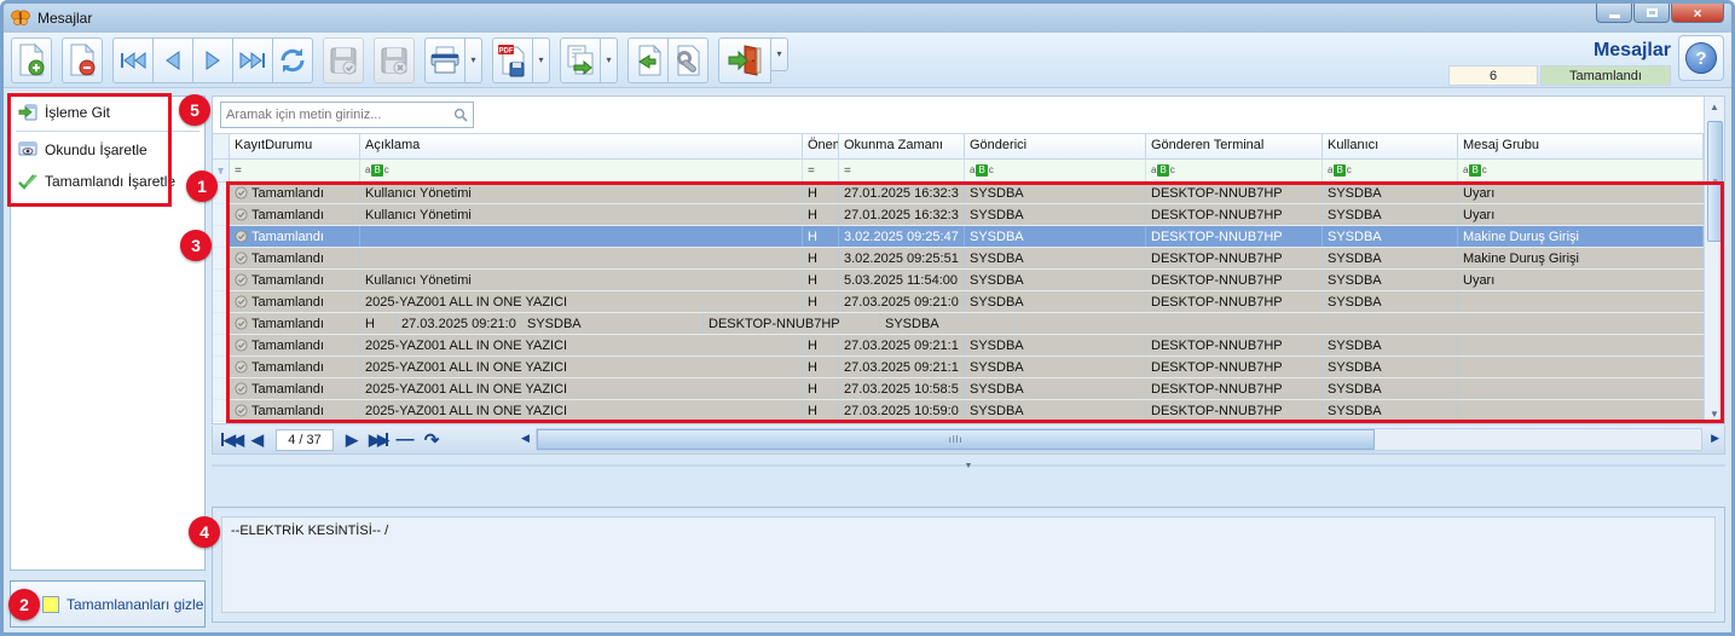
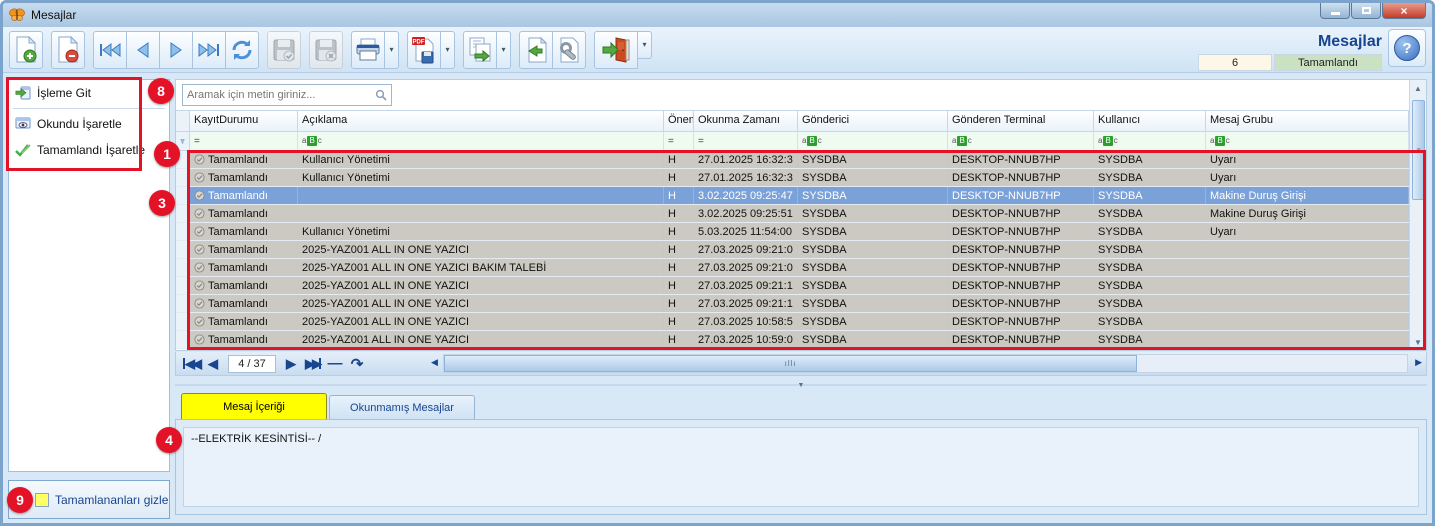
  Mesajlar
  ×
  ▾
  ▾
  ▾
  ▾
  Mesajlar
  6
  Tamamlandı
  ?
  İşleme Git
  Okundu İşaretle
  Tamamlandı İşaretle
  Tamamlananları gizle
  Aramak için metin giriniz...
  KayıtDurumu
  Açıklama
  Önem
  Okunma Zamanı
  Gönderici
  Gönderen Terminal
  Kullanıcı
  Mesaj Grubu
  =
  a
  B
  c
  =
  =
  a
  B
  c
  a
  B
  c
  a
  B
  c
  a
  B
  c
  Tamamlandı
  Kullanıcı Yönetimi
  H
  27.01.2025 16:32:3
  SYSDBA
  DESKTOP-NNUB7HP
  SYSDBA
  Uyarı
  Tamamlandı
  Kullanıcı Yönetimi
  H
  27.01.2025 16:32:3
  SYSDBA
  DESKTOP-NNUB7HP
  SYSDBA
  Uyarı
  Tamamlandı
  H
  3.02.2025 09:25:47
  SYSDBA
  DESKTOP-NNUB7HP
  SYSDBA
  Makine Duruş Girişi
  Tamamlandı
  H
  3.02.2025 09:25:51
  SYSDBA
  DESKTOP-NNUB7HP
  SYSDBA
  Makine Duruş Girişi
  Tamamlandı
  Kullanıcı Yönetimi
  H
  5.03.2025 11:54:00
  SYSDBA
  DESKTOP-NNUB7HP
  SYSDBA
  Uyarı
  Tamamlandı
  2025-YAZ001 ALL IN ONE YAZICI
  H
  27.03.2025 09:21:0
  SYSDBA
  DESKTOP-NNUB7HP
  SYSDBA
  Tamamlandı
+ 2025-YAZ001 ALL IN ONE YAZICI BAKIM TALEBİ
  H
  27.03.2025 09:21:0
  SYSDBA
  DESKTOP-NNUB7HP
  SYSDBA
  Tamamlandı
  2025-YAZ001 ALL IN ONE YAZICI
  H
  27.03.2025 09:21:1
  SYSDBA
  DESKTOP-NNUB7HP
  SYSDBA
  Tamamlandı
  2025-YAZ001 ALL IN ONE YAZICI
  H
  27.03.2025 09:21:1
  SYSDBA
  DESKTOP-NNUB7HP
  SYSDBA
  Tamamlandı
  2025-YAZ001 ALL IN ONE YAZICI
  H
  27.03.2025 10:58:5
  SYSDBA
  DESKTOP-NNUB7HP
  SYSDBA
  Tamamlandı
  2025-YAZ001 ALL IN ONE YAZICI
  H
  27.03.2025 10:59:0
  SYSDBA
  DESKTOP-NNUB7HP
  SYSDBA
  ▲
  ▼
  ◀◀
  ◀
  4 / 37
  ▶
  ▶▶
  —
  ↷
  ◀
  ıllı
  ▶
+ Mesaj İçeriği
+ Okunmamış Mesajlar
  --ELEKTRİK KESİNTİSİ-- /
  1
- 2
+ 9
  3
  4
- 5
+ 8
